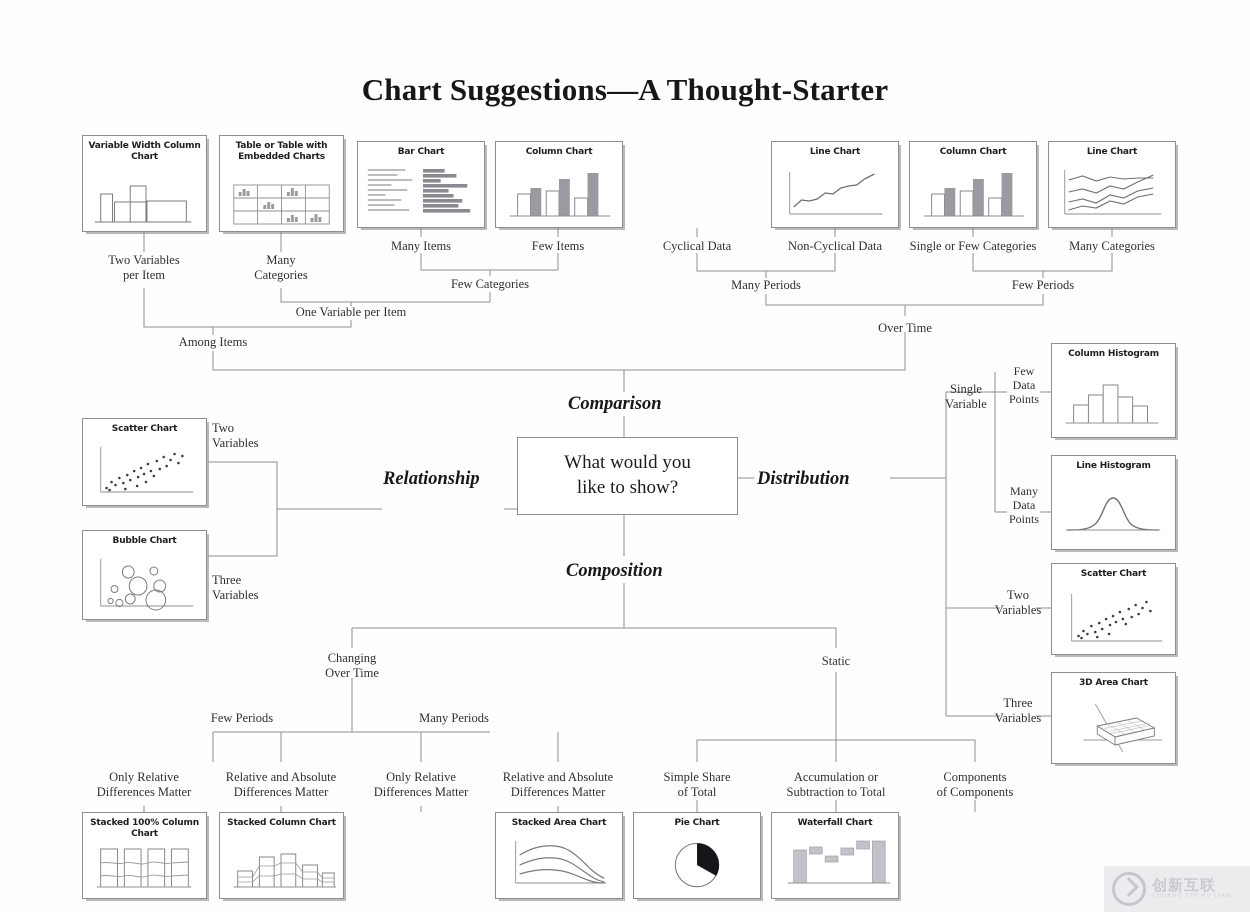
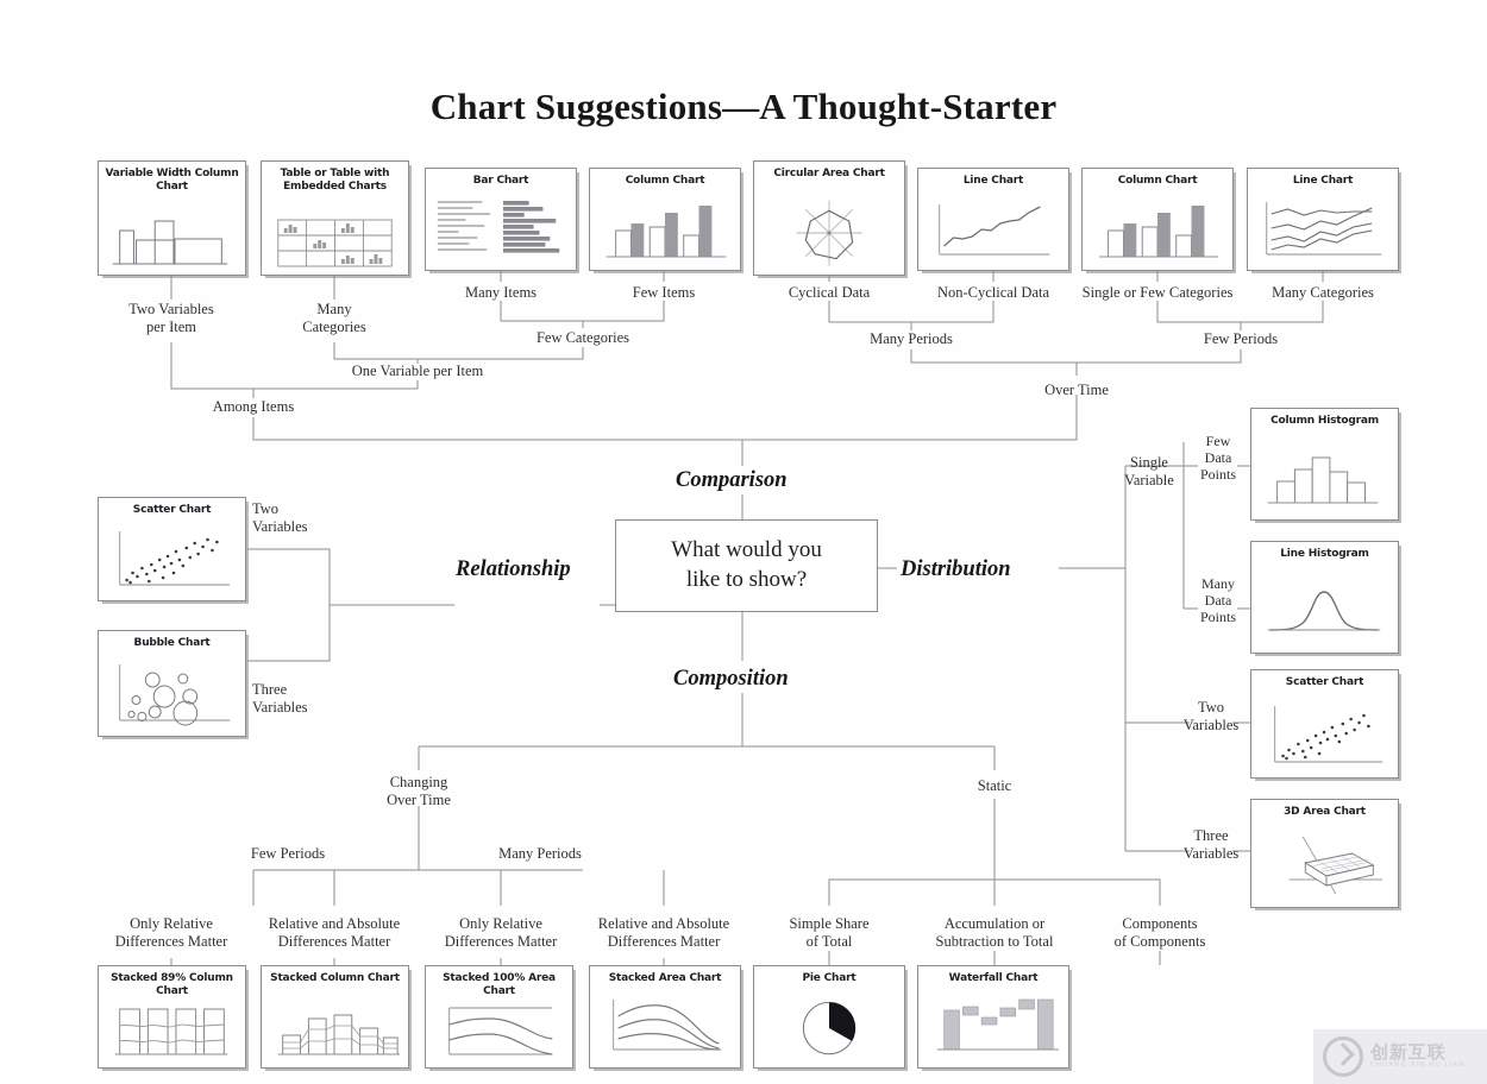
  Chart Suggestions—A Thought-Starter
  Variable Width Column Chart
  Table or Table with Embedded Charts
  Bar Chart
  Column Chart
+ Circular Area Chart
  Line Chart
  Column Chart
  Line Chart
  Two Variables
  per Item
  Many
  Categories
  Many Items
  Few Items
  Few Categories
  One Variable per Item
  Among Items
  Cyclical Data
  Non-Cyclical Data
  Single or Few Categories
  Many Categories
  Many Periods
  Few Periods
  Over Time
  Comparison
  Relationship
  Distribution
  Composition
  What would you
  like to show?
  Scatter Chart
  Bubble Chart
  Two
  Variables
  Three
  Variables
  Column Histogram
  Line Histogram
  Scatter Chart
  3D Area Chart
  Single
  Variable
  Few
  Data
  Points
  Many
  Data
  Points
  Two
  Variables
  Three
  Variables
  Changing
  Over Time
  Static
  Few Periods
  Many Periods
  Only Relative
  Differences Matter
  Relative and Absolute
  Differences Matter
  Only Relative
  Differences Matter
  Relative and Absolute
  Differences Matter
  Simple Share
  of Total
  Accumulation or
  Subtraction to Total
  Components
  of Components
- Stacked 100% Column Chart
+ Stacked 89% Column Chart
  Stacked Column Chart
+ Stacked 100% Area Chart
  Stacked Area Chart
  Pie Chart
  Waterfall Chart
  创新互联
